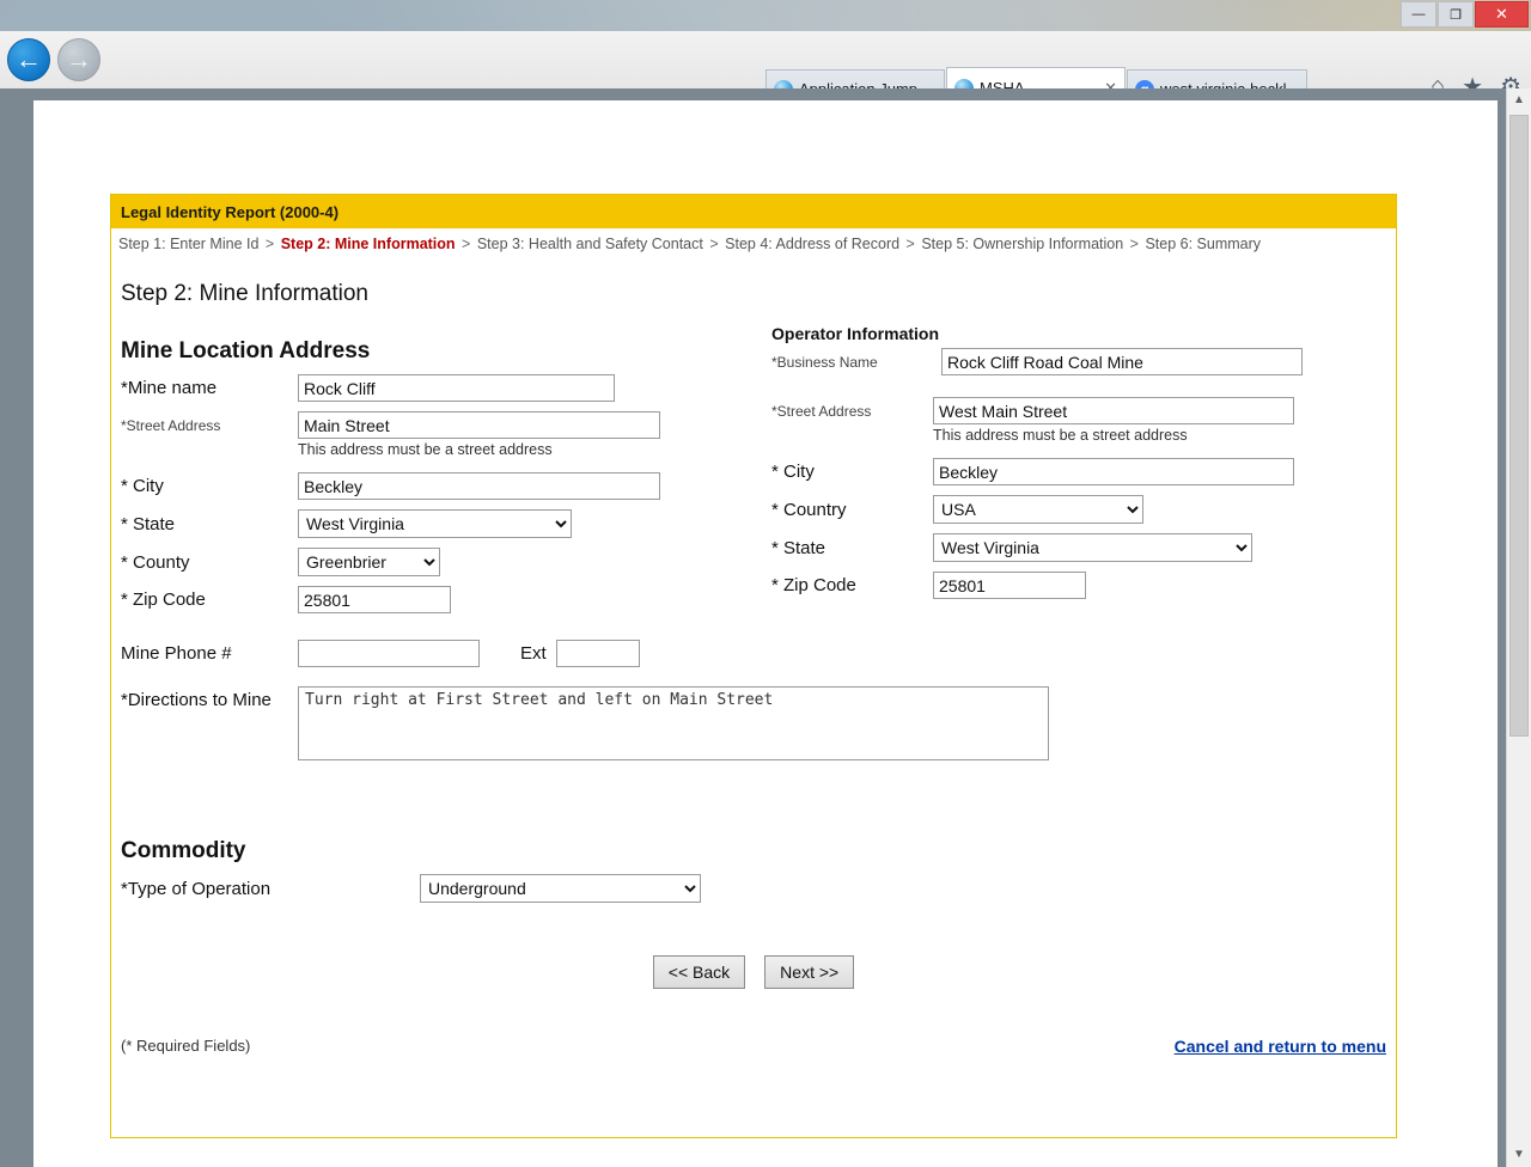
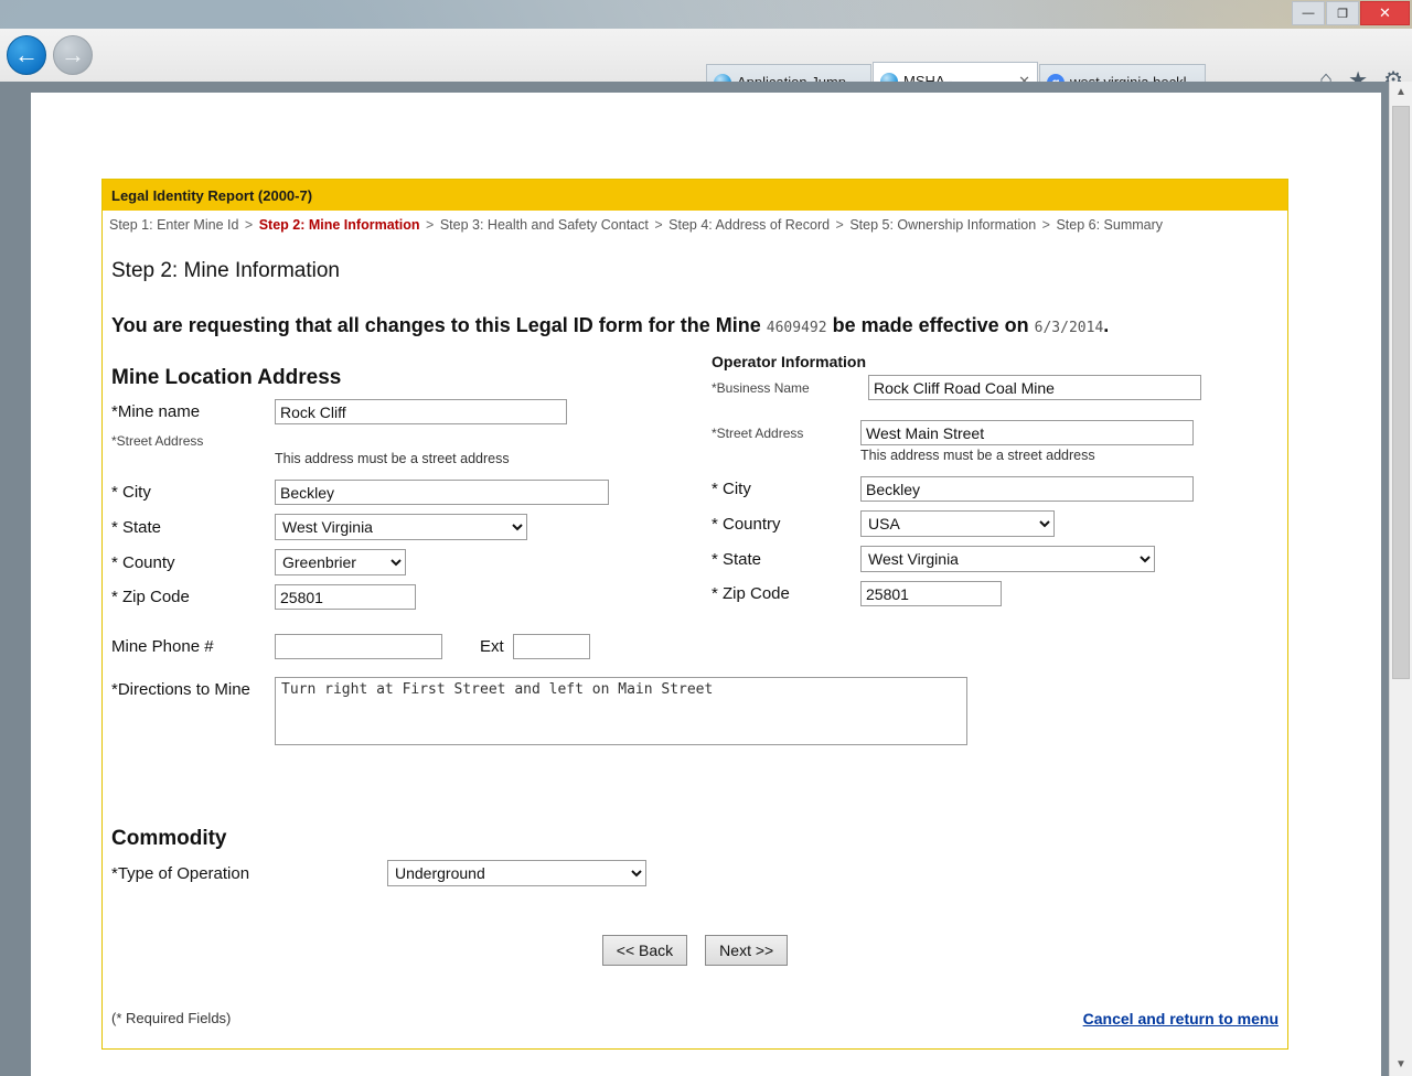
  —
  ❐
  ✕
  ←
  →
  ✕
  ⌂
  ★
  ⚙
- Legal Identity Report (2000-4)
+ Legal Identity Report (2000-7)
  Step 1: Enter Mine Id > Step 2: Mine Information > Step 3: Health and Safety Contact > Step 4: Address of Record > Step 5: Ownership Information > Step 6: Summary
  Step 2: Mine Information
+ You are requesting that all changes to this Legal ID form for the Mine 4609492 be made effective on 6/3/2014.
  Mine Location Address
  *Mine name
  Rock Cliff
  *Street Address
- Main Street
  This address must be a street address
  * City
  Beckley
  * State
  West Virginia
  * County
  Greenbrier
  * Zip Code
  25801
  Mine Phone #
  Ext
  *Directions to Mine
  Turn right at First Street and left on Main Street
  Operator Information
  *Business Name
  Rock Cliff Road Coal Mine
  *Street Address
  West Main Street
  This address must be a street address
  * City
  Beckley
  * Country
  USA
  * State
  West Virginia
  * Zip Code
  25801
  Commodity
  *Type of Operation
  Underground
  << Back
  Next >>
  (* Required Fields)
  Cancel and return to menu
  ▲
  ▼
